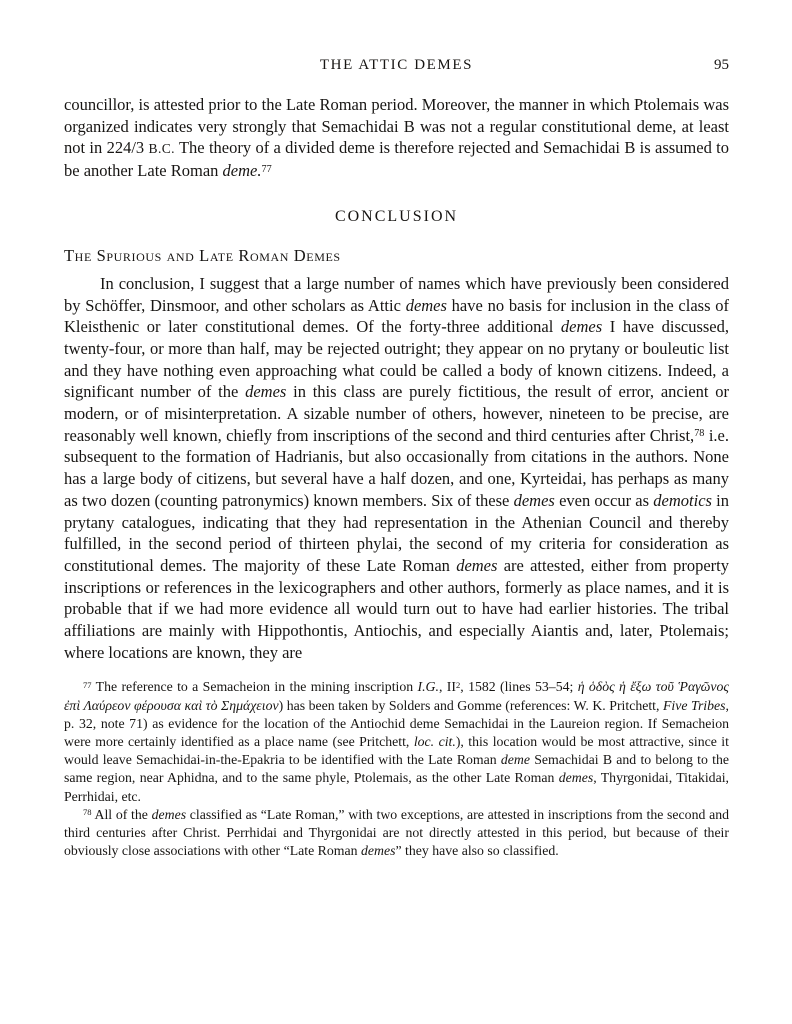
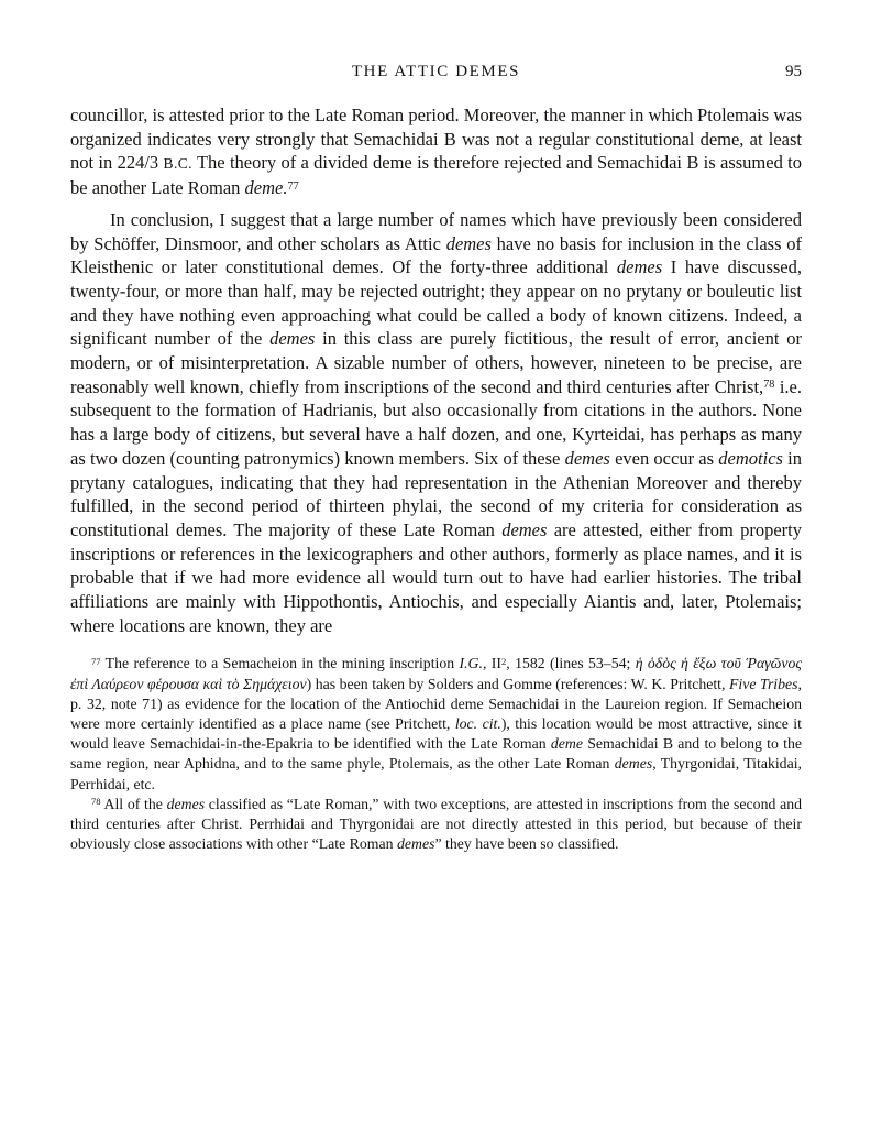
  THE ATTIC DEMES
  95
  councillor, is attested prior to the Late Roman period. Moreover, the manner in which Ptolemais was organized indicates very strongly that Semachidai B was not a regular constitutional deme, at least not in 224/3 B.C. The theory of a divided deme is therefore rejected and Semachidai B is assumed to be another Late Roman deme.77
- CONCLUSION
- The Spurious and Late Roman Demes
- In conclusion, I suggest that a large number of names which have previously been considered by Schöffer, Dinsmoor, and other scholars as Attic demes have no basis for inclusion in the class of Kleisthenic or later constitutional demes. Of the forty-three additional demes I have discussed, twenty-four, or more than half, may be rejected outright; they appear on no prytany or bouleutic list and they have nothing even approaching what could be called a body of known citizens. Indeed, a significant number of the demes in this class are purely fictitious, the result of error, ancient or modern, or of misinterpretation. A sizable number of others, however, nineteen to be precise, are reasonably well known, chiefly from inscriptions of the second and third centuries after Christ,78 i.e. subsequent to the formation of Hadrianis, but also occasionally from citations in the authors. None has a large body of citizens, but several have a half dozen, and one, Kyrteidai, has perhaps as many as two dozen (counting patronymics) known members. Six of these demes even occur as demotics in prytany catalogues, indicating that they had representation in the Athenian Council and thereby fulfilled, in the second period of thirteen phylai, the second of my criteria for consideration as constitutional demes. The majority of these Late Roman demes are attested, either from property inscriptions or references in the lexicographers and other authors, formerly as place names, and it is probable that if we had more evidence all would turn out to have had earlier histories. The tribal affiliations are mainly with Hippothontis, Antiochis, and especially Aiantis and, later, Ptolemais; where locations are known, they are
+ In conclusion, I suggest that a large number of names which have previously been considered by Schöffer, Dinsmoor, and other scholars as Attic demes have no basis for inclusion in the class of Kleisthenic or later constitutional demes. Of the forty-three additional demes I have discussed, twenty-four, or more than half, may be rejected outright; they appear on no prytany or bouleutic list and they have nothing even approaching what could be called a body of known citizens. Indeed, a significant number of the demes in this class are purely fictitious, the result of error, ancient or modern, or of misinterpretation. A sizable number of others, however, nineteen to be precise, are reasonably well known, chiefly from inscriptions of the second and third centuries after Christ,78 i.e. subsequent to the formation of Hadrianis, but also occasionally from citations in the authors. None has a large body of citizens, but several have a half dozen, and one, Kyrteidai, has perhaps as many as two dozen (counting patronymics) known members. Six of these demes even occur as demotics in prytany catalogues, indicating that they had representation in the Athenian Moreover and thereby fulfilled, in the second period of thirteen phylai, the second of my criteria for consideration as constitutional demes. The majority of these Late Roman demes are attested, either from property inscriptions or references in the lexicographers and other authors, formerly as place names, and it is probable that if we had more evidence all would turn out to have had earlier histories. The tribal affiliations are mainly with Hippothontis, Antiochis, and especially Aiantis and, later, Ptolemais; where locations are known, they are
  77 The reference to a Semacheion in the mining inscription I.G., II2, 1582 (lines 53–54; ἡ ὁδὸς ἡ ἔξω τοῦ Ῥαγῶνος ἐπὶ Λαύρεον φέρουσα καὶ τὸ Σημάχειον) has been taken by Solders and Gomme (references: W. K. Pritchett, Five Tribes, p. 32, note 71) as evidence for the location of the Antiochid deme Semachidai in the Laureion region. If Semacheion were more certainly identified as a place name (see Pritchett, loc. cit.), this location would be most attractive, since it would leave Semachidai-in-the-Epakria to be identified with the Late Roman deme Semachidai B and to belong to the same region, near Aphidna, and to the same phyle, Ptolemais, as the other Late Roman demes, Thyrgonidai, Titakidai, Perrhidai, etc.
- 78 All of the demes classified as “Late Roman,” with two exceptions, are attested in inscriptions from the second and third centuries after Christ. Perrhidai and Thyrgonidai are not directly attested in this period, but because of their obviously close associations with other “Late Roman demes” they have also so classified.
+ 78 All of the demes classified as “Late Roman,” with two exceptions, are attested in inscriptions from the second and third centuries after Christ. Perrhidai and Thyrgonidai are not directly attested in this period, but because of their obviously close associations with other “Late Roman demes” they have been so classified.
